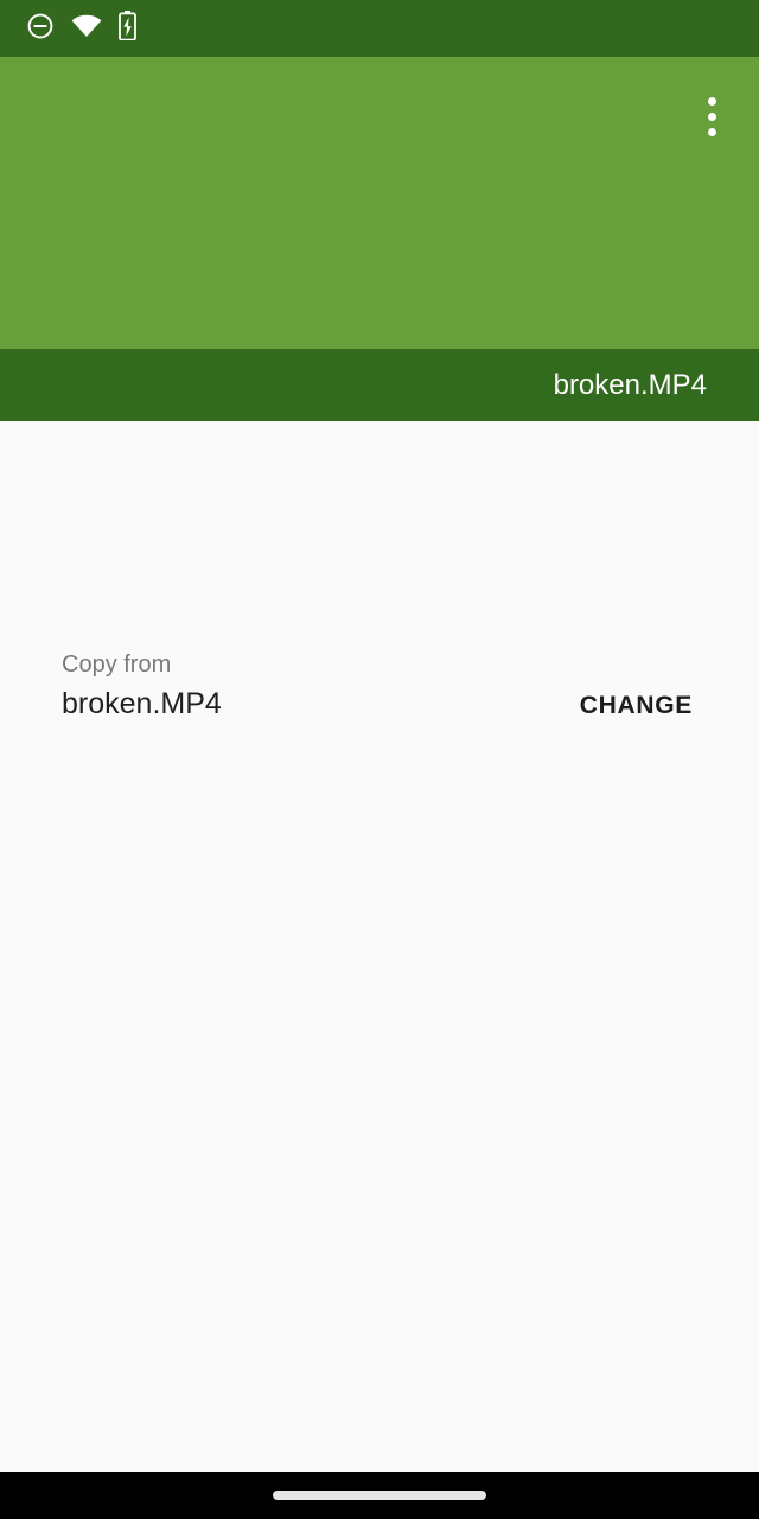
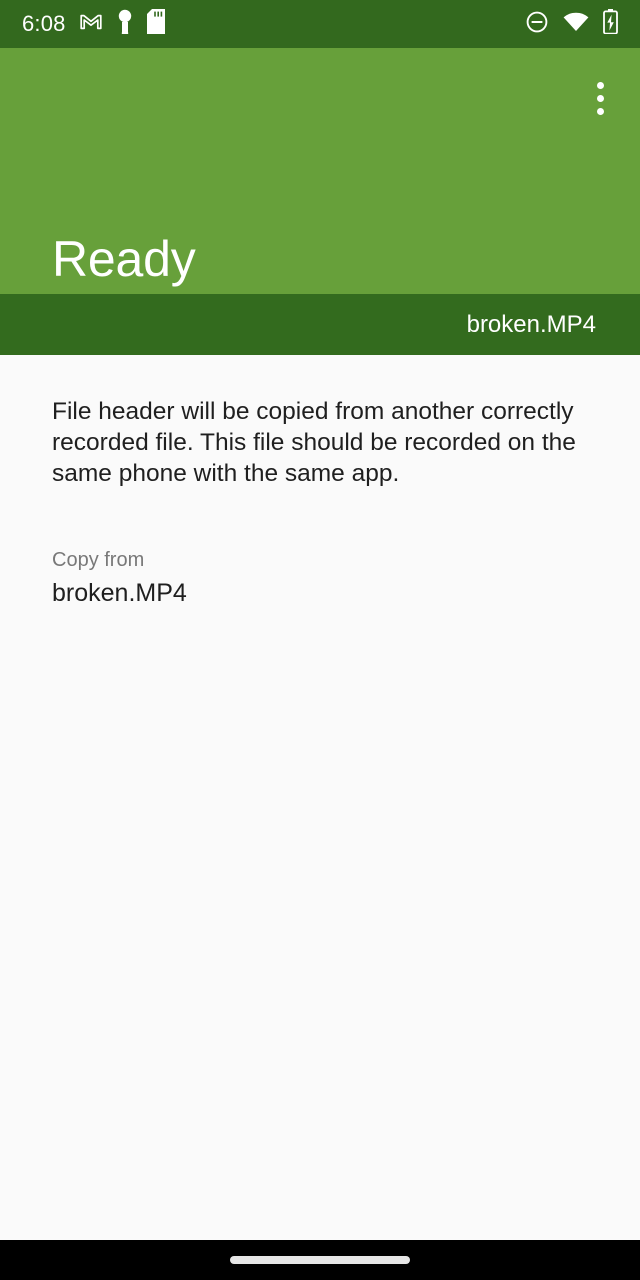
+ 6:08
+ Ready
  broken.MP4
+ File header will be copied from another correctly recorded file. This file should be recorded on the same phone with the same app.
  Copy from
  broken.MP4
- CHANGE
